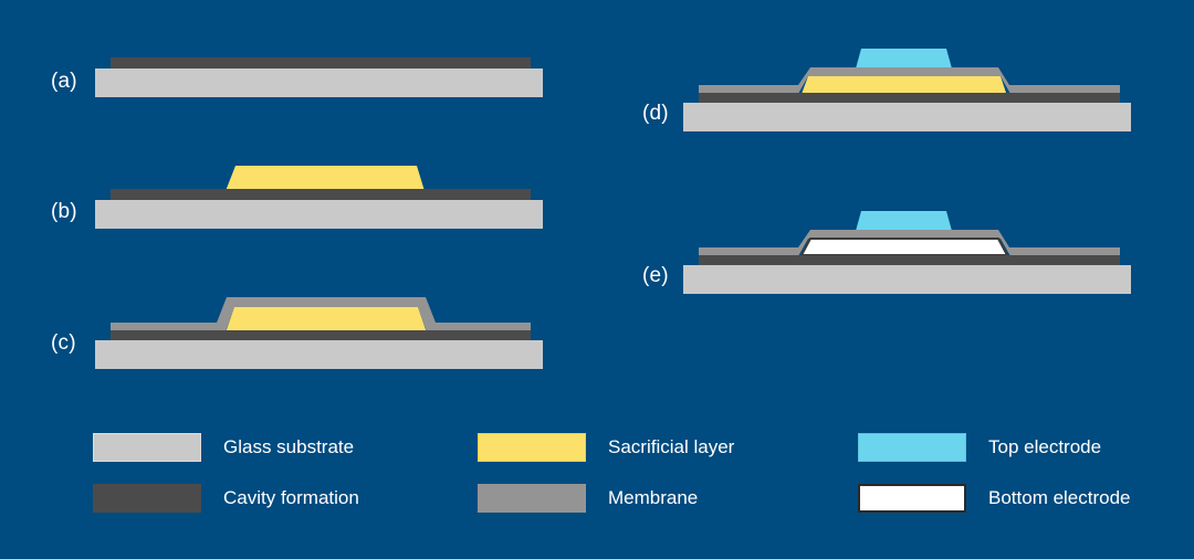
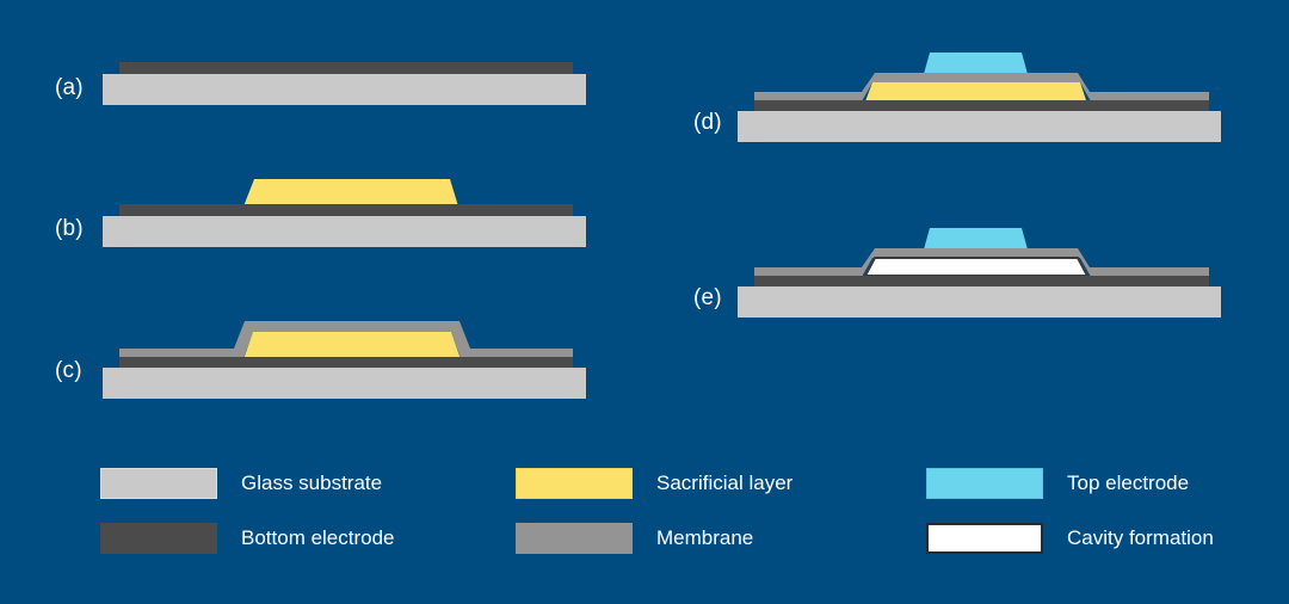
  (a)
  (b)
  (c)
  (d)
  (e)
  Glass substrate
- Cavity formation
+ Bottom electrode
  Sacrificial layer
  Membrane
  Top electrode
- Bottom electrode
+ Cavity formation
